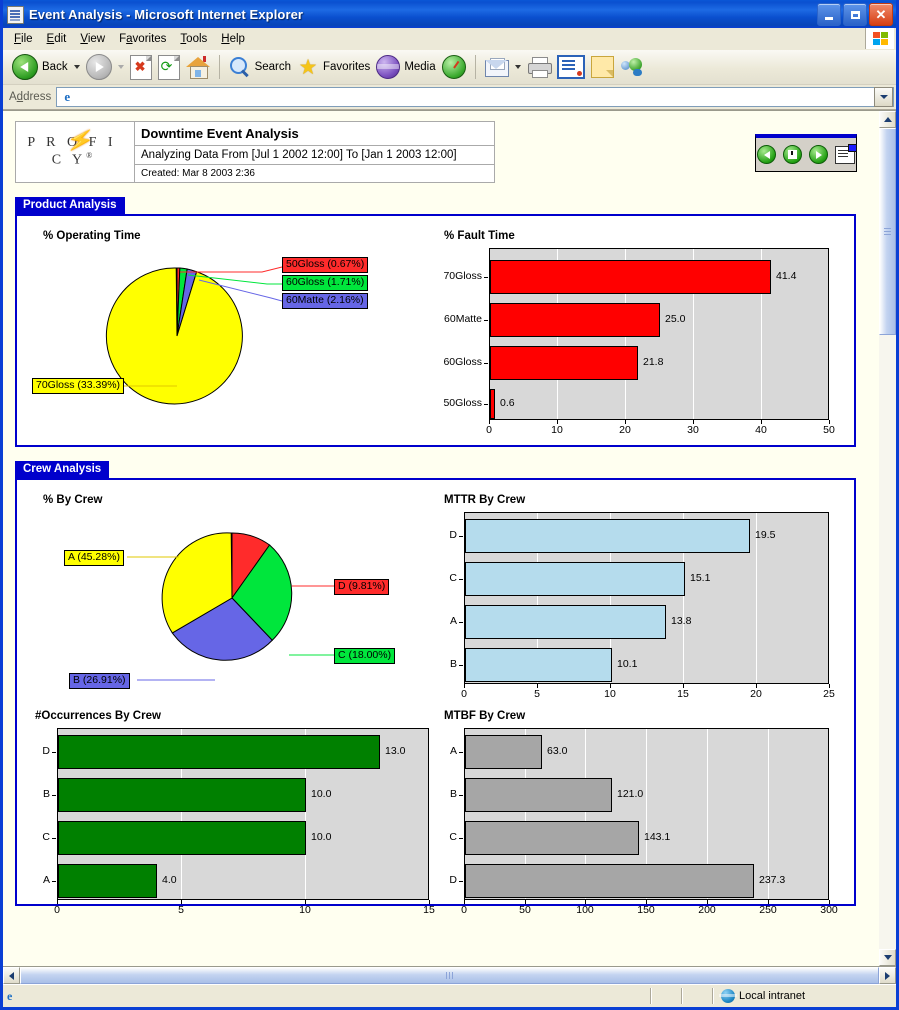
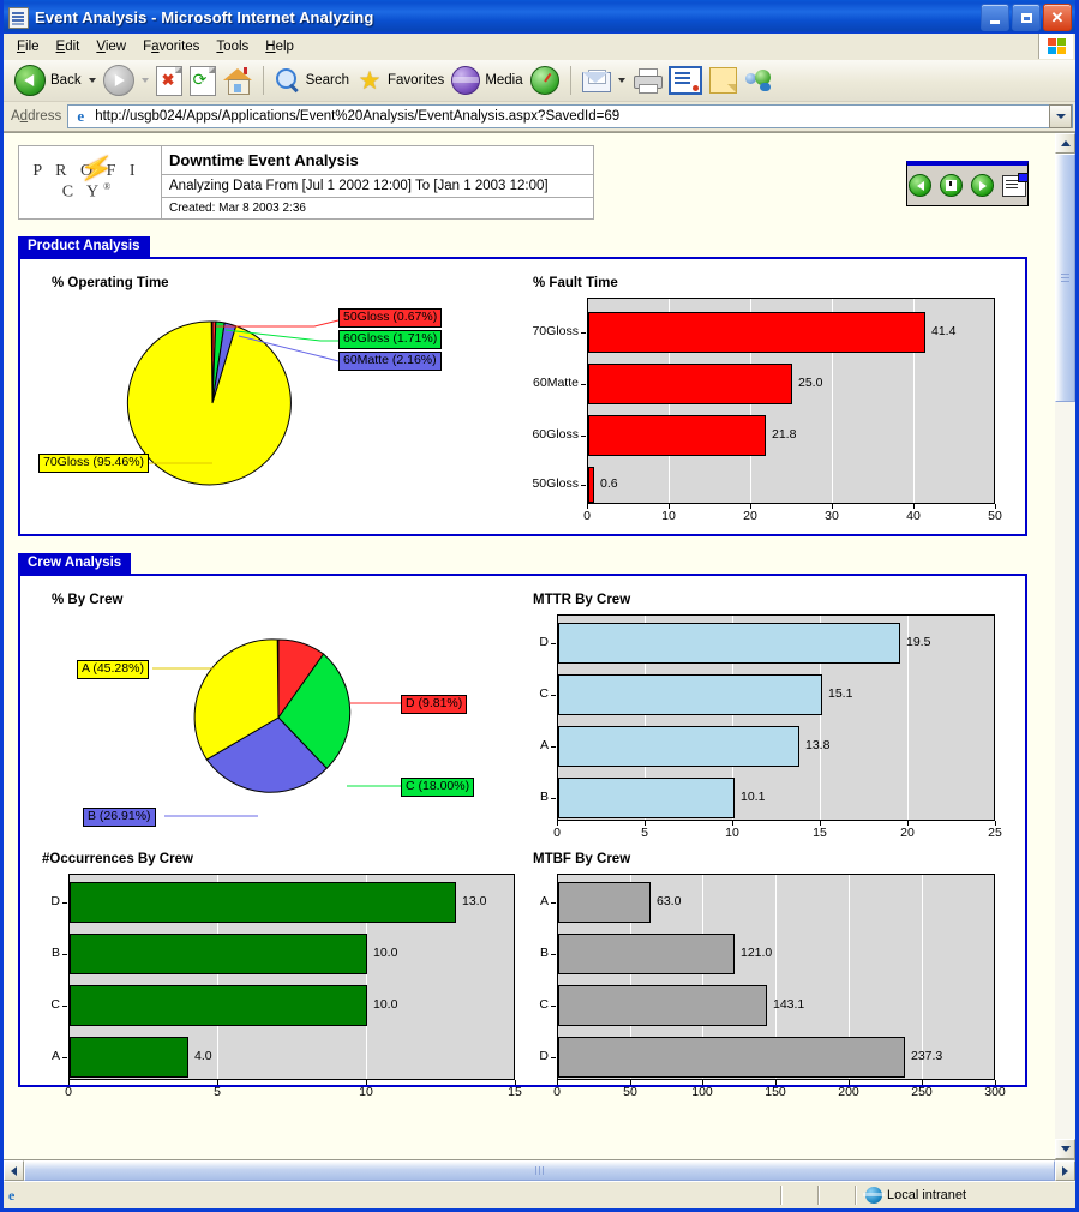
- Event Analysis - Microsoft Internet Explorer
+ Event Analysis - Microsoft Internet Analyzing
  ✕
  File
  Edit
  View
  Favorites
  Tools
  Help
  Back
  ✖
  ⟳
  Search
  ★
  Favorites
  Media
  Address
  e
+ http://usgb024/Apps/Applications/Event%20Analysis/EventAnalysis.aspx?SavedId=69
  Analyzing Data From [Jul 1 2002 12:00] To [Jan 1 2003 12:00]
  Created: Mar 8 2003 2:36
  Product Analysis
  % Operating Time
  50Gloss (0.67%)
  60Gloss (1.71%)
  60Matte (2.16%)
- 70Gloss (33.39%)
+ 70Gloss (95.46%)
  % Fault Time
  41.4
  70Gloss
  25.0
  60Matte
  21.8
  60Gloss
  0.6
  50Gloss
  0
  10
  20
  30
  40
  50
  Crew Analysis
  % By Crew
  A (45.28%)
  D (9.81%)
  C (18.00%)
  B (26.91%)
  MTTR By Crew
  19.5
  D
  15.1
  C
  13.8
  A
  10.1
  B
  0
  5
  10
  15
  20
  25
  #Occurrences By Crew
  13.0
  D
  10.0
  B
  10.0
  C
  4.0
  A
  0
  5
  10
  15
  MTBF By Crew
  63.0
  A
  121.0
  B
  143.1
  C
  237.3
  D
  0
  50
  100
  150
  200
  250
  300
  e
  Local intranet
